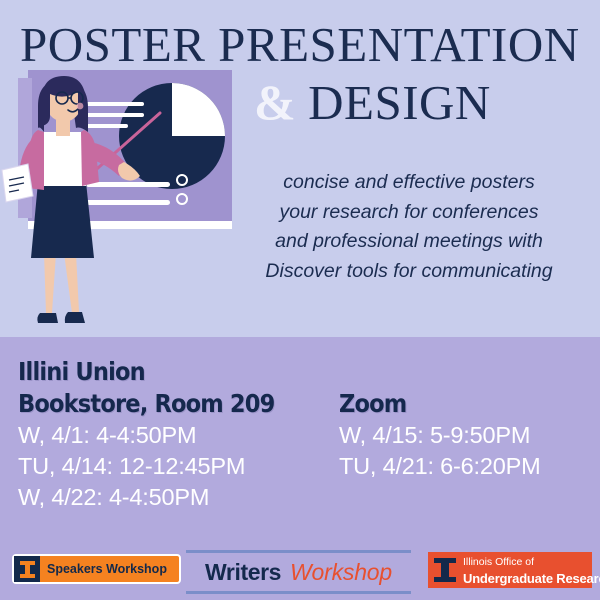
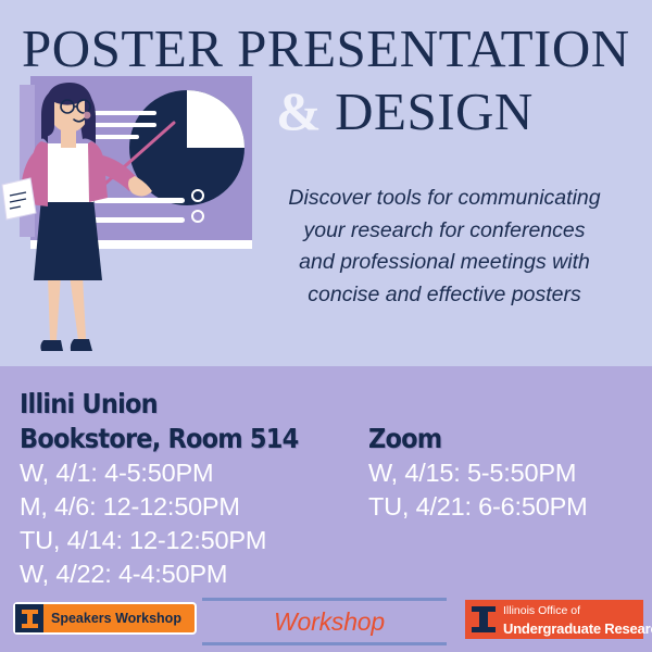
  POSTER PRESENTATION
  & DESIGN
- concise and effective posters
+ Discover tools for communicating
  your research for conferences
  and professional meetings with
- Discover tools for communicating
+ concise and effective posters
  Illini Union
- Bookstore, Room 209
+ Bookstore, Room 514
- W, 4/1: 4-4:50PM
+ W, 4/1: 4-5:50PM
+ M, 4/6: 12-12:50PM
- TU, 4/14: 12-12:45PM
+ TU, 4/14: 12-12:50PM
  W, 4/22: 4-4:50PM
  Zoom
- W, 4/15: 5-9:50PM
+ W, 4/15: 5-5:50PM
- TU, 4/21: 6-6:20PM
+ TU, 4/21: 6-6:50PM
  Speakers Workshop
- Writers
  Workshop
  Illinois Office of
  Undergraduate Resear
